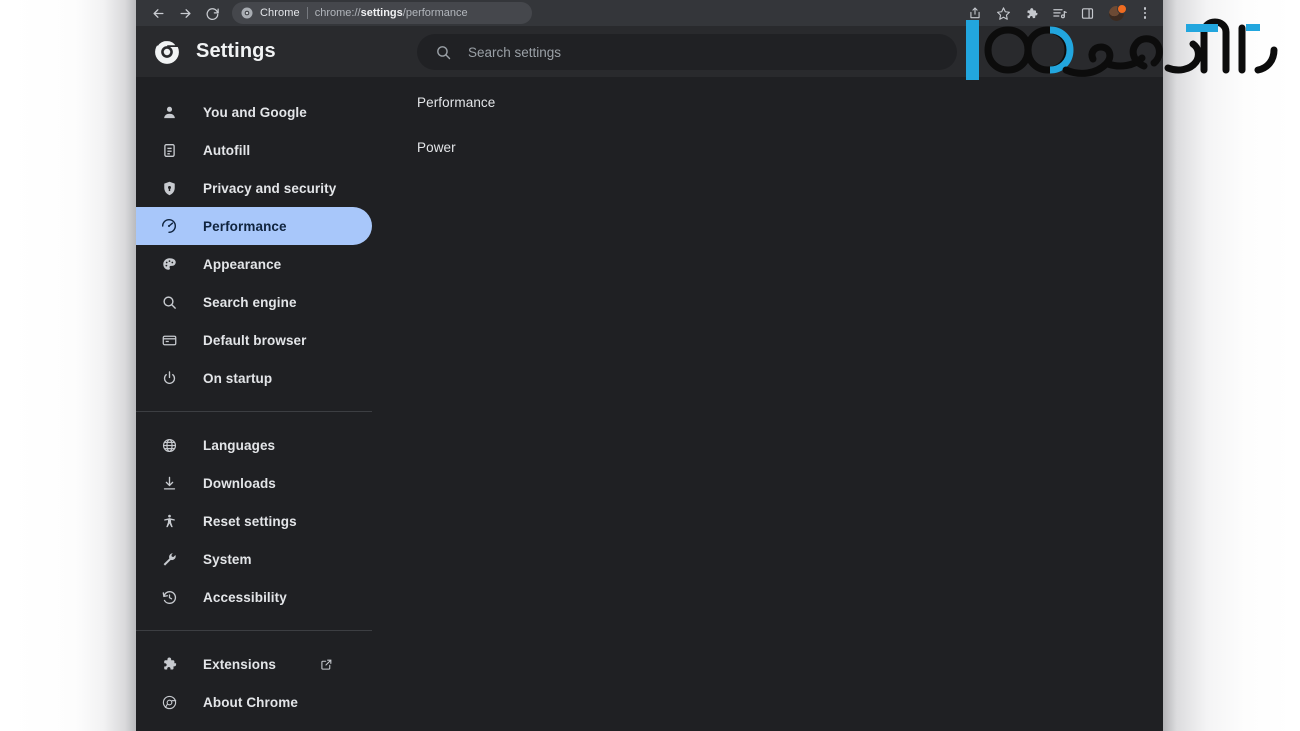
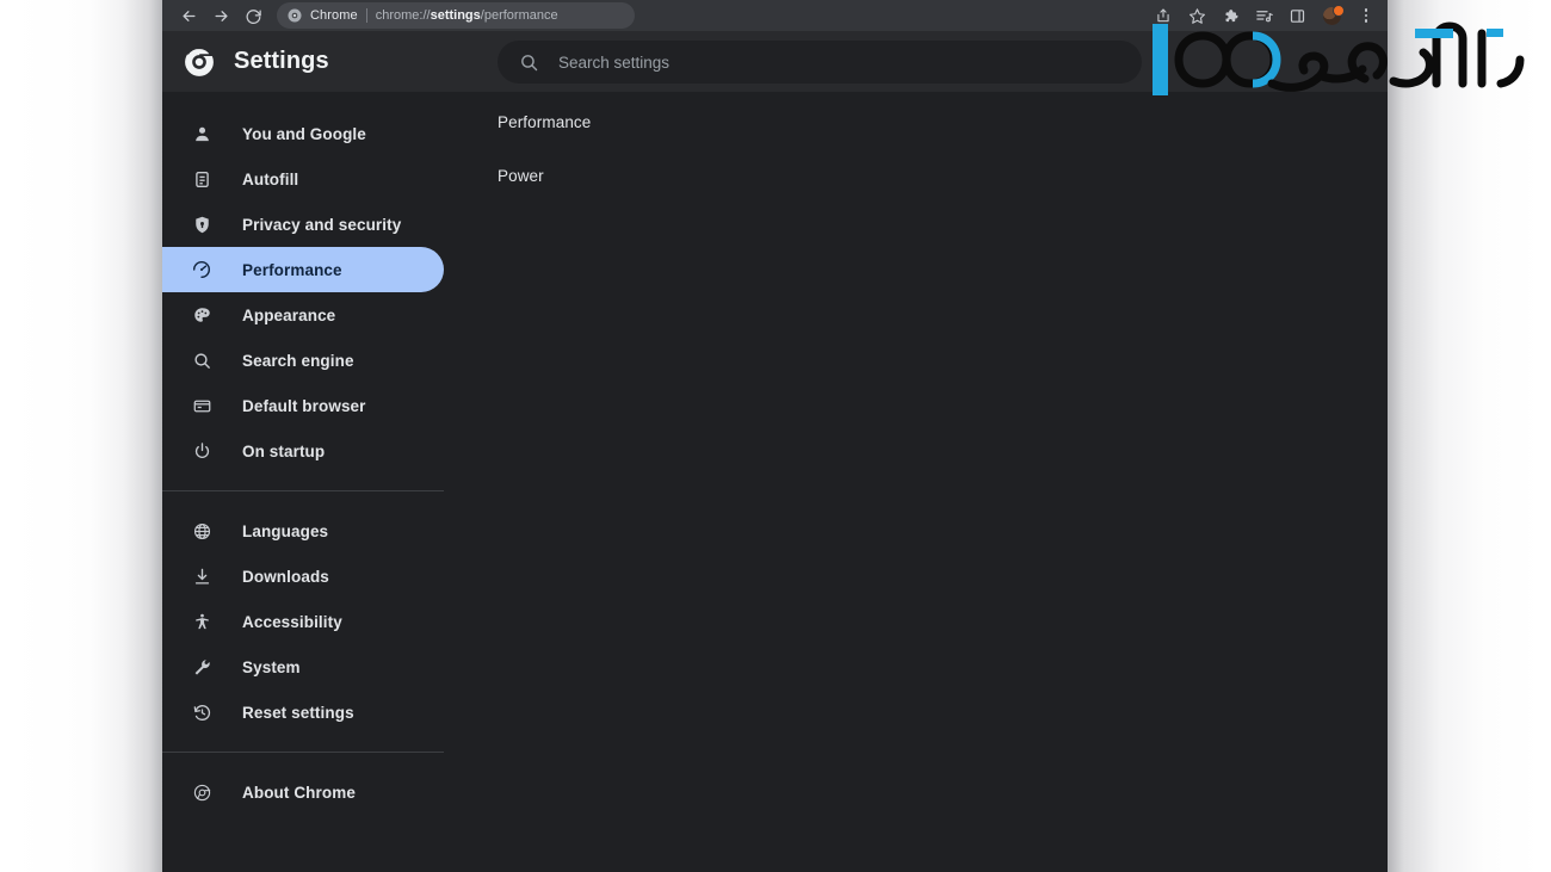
  Chrome
  chrome://settings/performance
  Settings
  Search settings
  You and Google
  Autofill
  Privacy and security
  Performance
  Appearance
  Search engine
  Default browser
  On startup
  Languages
  Downloads
- Reset settings
+ Accessibility
  System
- Accessibility
+ Reset settings
- Extensions
  About Chrome
  Performance
  Power
